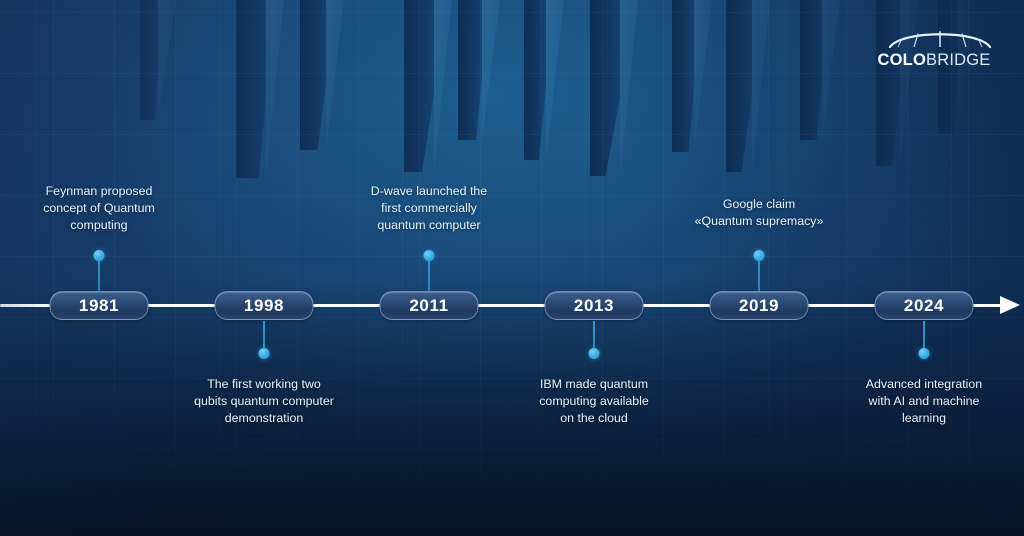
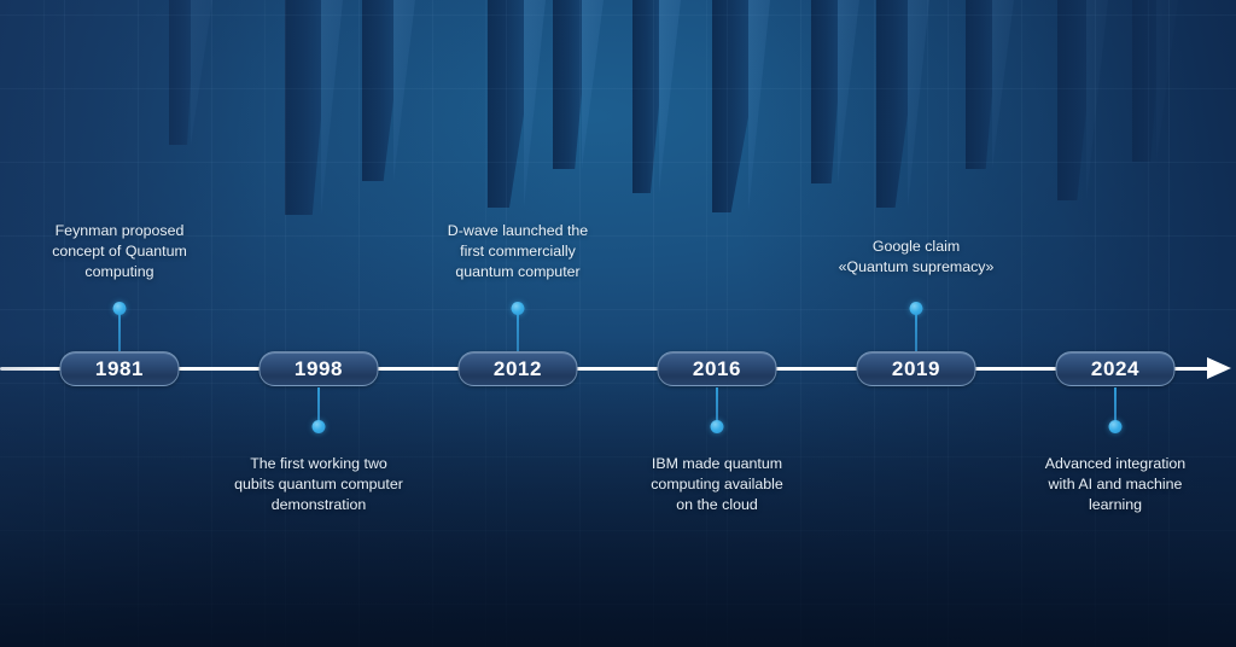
- COLOBRIDGE
  1981
  Feynman proposed
  concept of Quantum
  computing
  1998
  The first working two
  qubits quantum computer
  demonstration
- 2011
+ 2012
  D-wave launched the
  first commercially
  quantum computer
- 2013
+ 2016
  IBM made quantum
  computing available
  on the cloud
  2019
  Google claim
  «Quantum supremacy»
  2024
  Advanced integration
  with AI and machine
  learning
